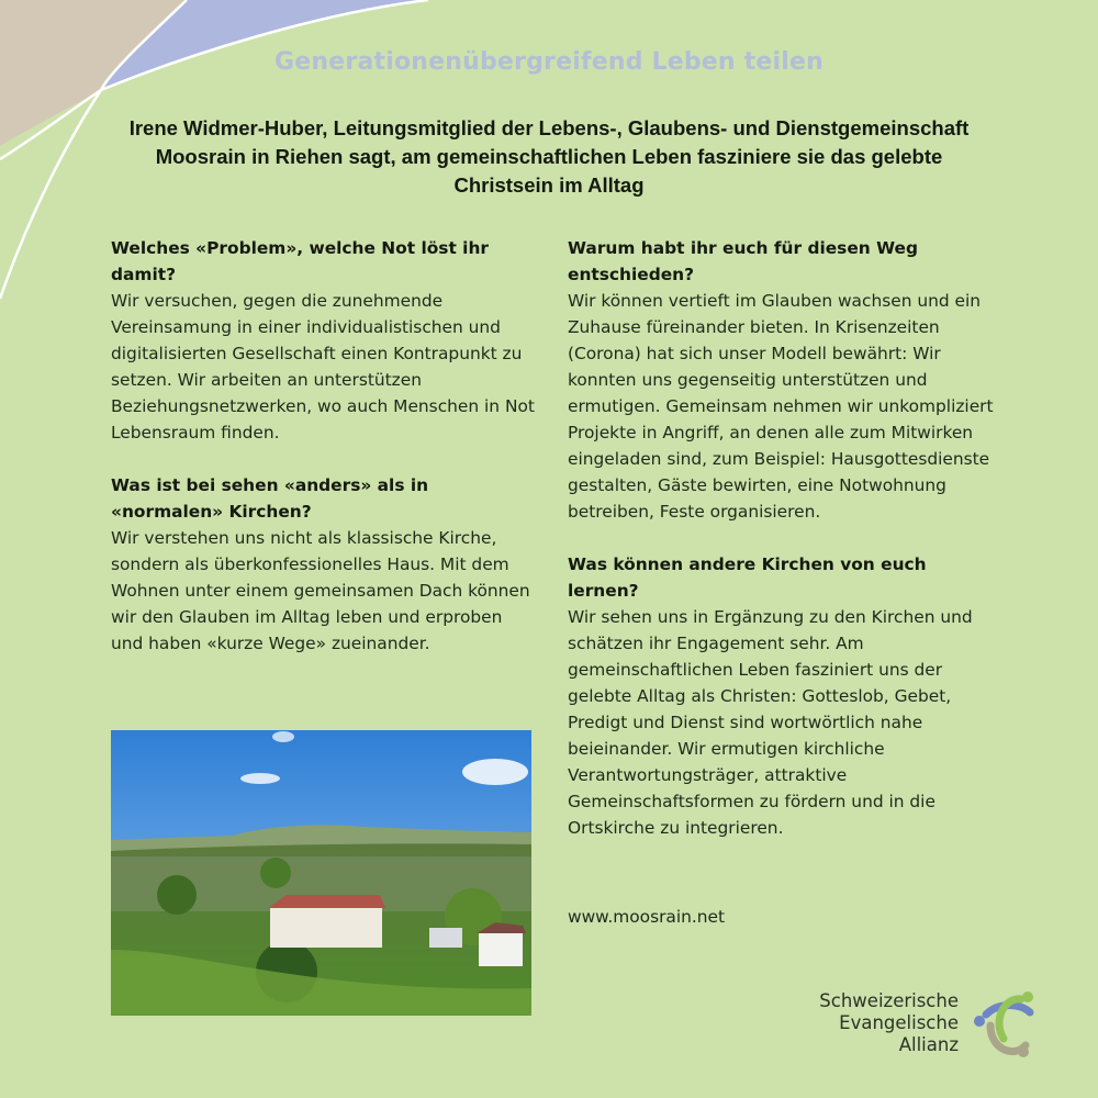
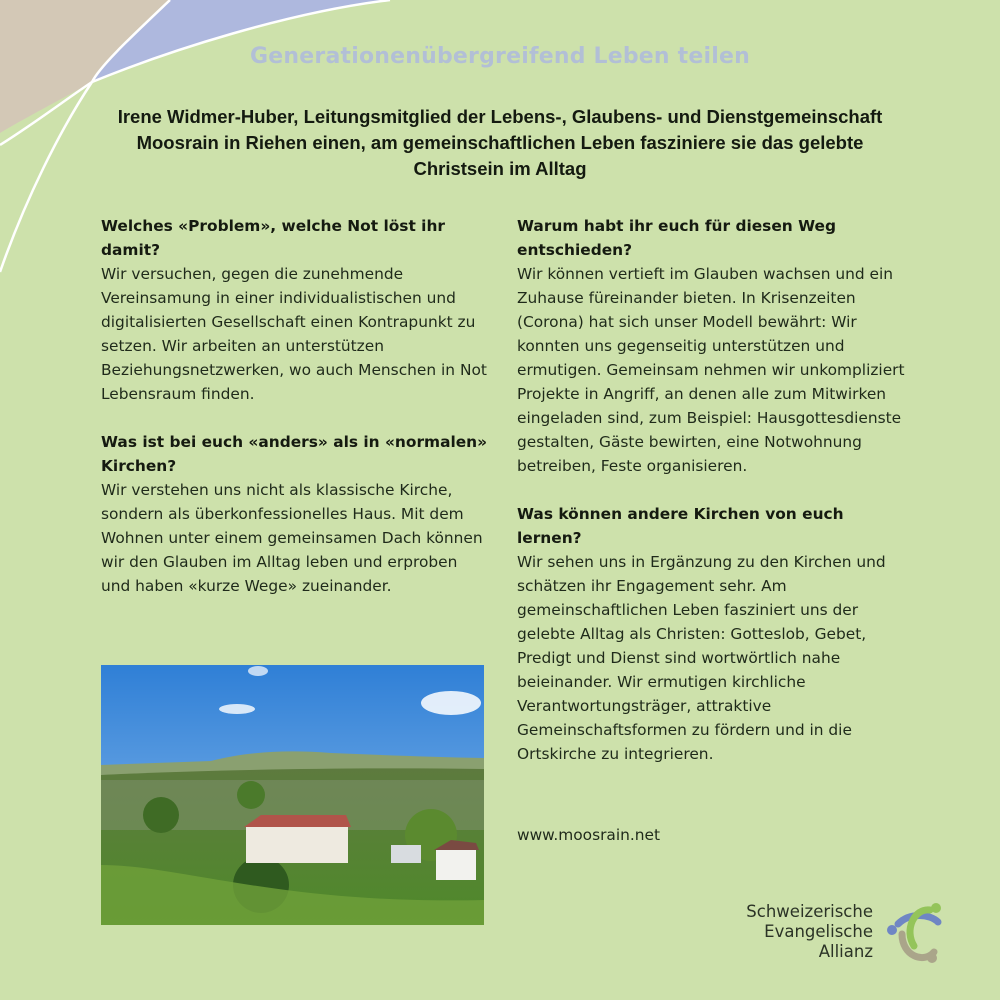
  Generationenübergreifend Leben teilen
- Irene Widmer-Huber, Leitungsmitglied der Lebens-, Glaubens- und Dienstgemeinschaft Moosrain in Riehen sagt, am gemeinschaftlichen Leben fasziniere sie das gelebte Christsein im Alltag
+ Irene Widmer-Huber, Leitungsmitglied der Lebens-, Glaubens- und Dienstgemeinschaft Moosrain in Riehen einen, am gemeinschaftlichen Leben fasziniere sie das gelebte Christsein im Alltag
  Welches «Problem», welche Not löst ihr damit?
  Wir versuchen, gegen die zunehmende Vereinsamung in einer individualistischen und digitalisierten Gesellschaft einen Kontrapunkt zu setzen. Wir arbeiten an unterstützen Beziehungsnetzwerken, wo auch Menschen in Not Lebensraum finden.
- Was ist bei sehen «anders» als in «normalen» Kirchen?
+ Was ist bei euch «anders» als in «normalen» Kirchen?
  Wir verstehen uns nicht als klassische Kirche, sondern als überkonfessionelles Haus. Mit dem Wohnen unter einem gemeinsamen Dach können wir den Glauben im Alltag leben und erproben und haben «kurze Wege» zueinander.
  Warum habt ihr euch für diesen Weg entschieden?
  Wir können vertieft im Glauben wachsen und ein Zuhause füreinander bieten. In Krisenzeiten (Corona) hat sich unser Modell bewährt: Wir konnten uns gegenseitig unterstützen und ermutigen. Gemeinsam nehmen wir unkompliziert Projekte in Angriff, an denen alle zum Mitwirken eingeladen sind, zum Beispiel: Hausgottesdienste gestalten, Gäste bewirten, eine Notwohnung betreiben, Feste organisieren.
  Was können andere Kirchen von euch lernen?
  Wir sehen uns in Ergänzung zu den Kirchen und schätzen ihr Engagement sehr. Am gemeinschaftlichen Leben fasziniert uns der gelebte Alltag als Christen: Gotteslob, Gebet, Predigt und Dienst sind wortwörtlich nahe beieinander. Wir ermutigen kirchliche Verantwortungsträger, attraktive Gemeinschaftsformen zu fördern und in die Ortskirche zu integrieren.
  www.moosrain.net
  Schweizerische
  Evangelische
  Allianz
